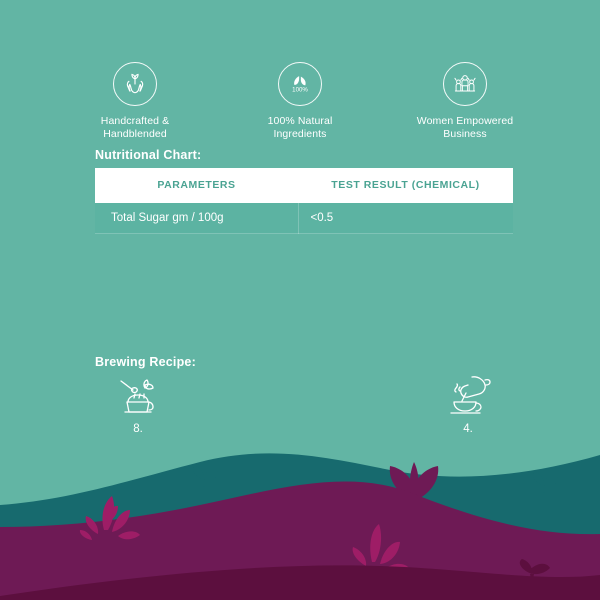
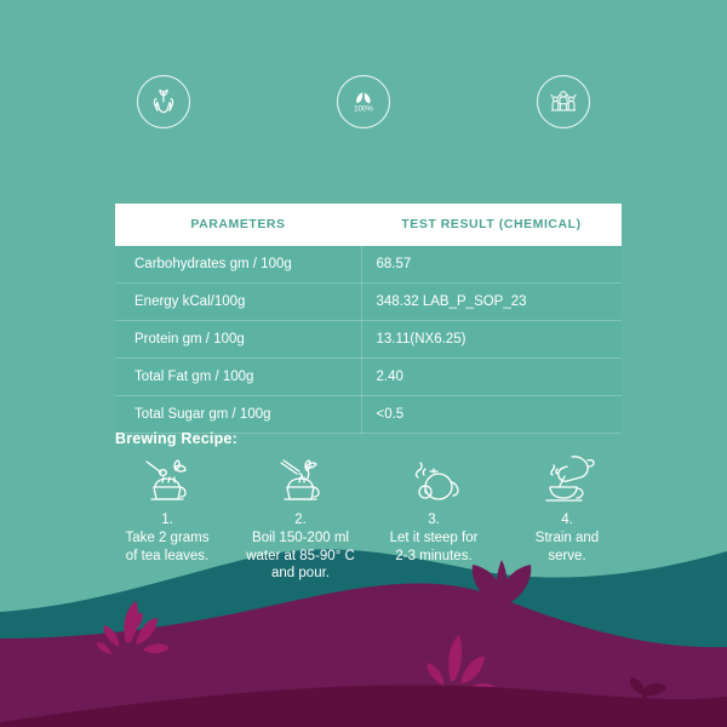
- Handcrafted &
- Handblended
- 100% Natural
- Ingredients
- Women Empowered
- Business
- Nutritional Chart:
  PARAMETERS	TEST RESULT (CHEMICAL)
+ Carbohydrates gm / 100g	68.57
+ Energy kCal/100g	348.32 LAB_P_SOP_23
+ Protein gm / 100g	13.11(NX6.25)
+ Total Fat gm / 100g	2.40
  Total Sugar gm / 100g	<0.5
  Brewing Recipe:
- 8.
+ 1.
+ Take 2 grams
+ of tea leaves.
+ 2.
+ Boil 150-200 ml
+ water at 85-90° C
+ and pour.
+ 3.
+ Let it steep for
+ 2-3 minutes.
  4.
+ Strain and
+ serve.
